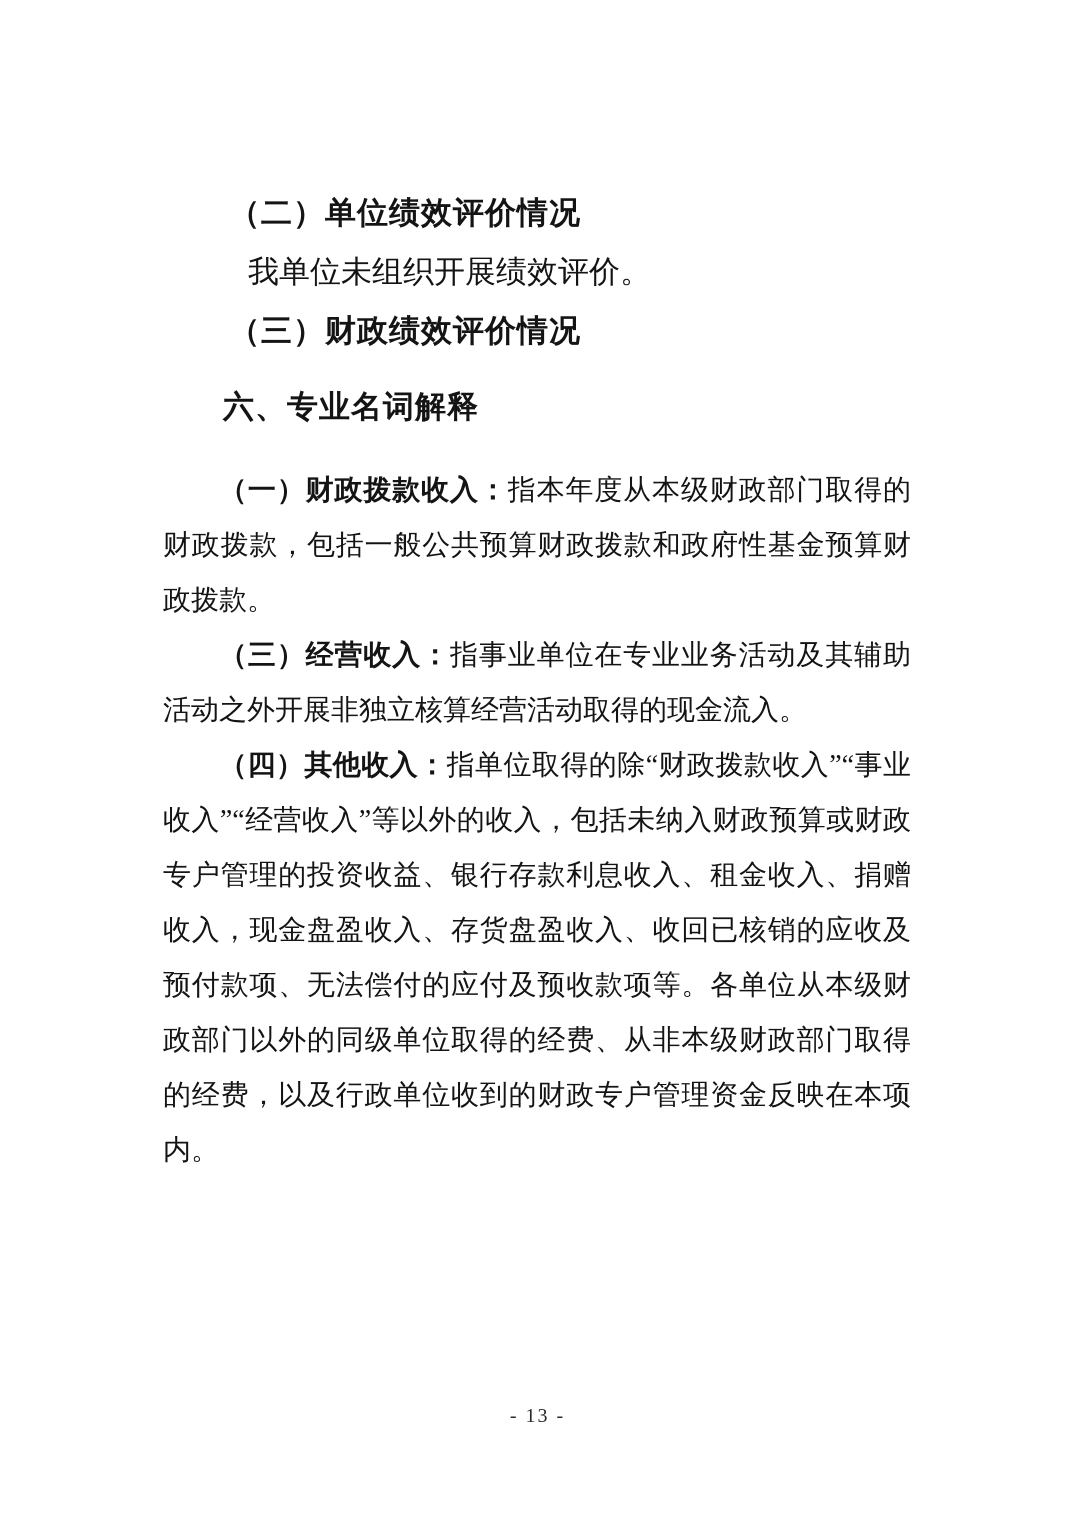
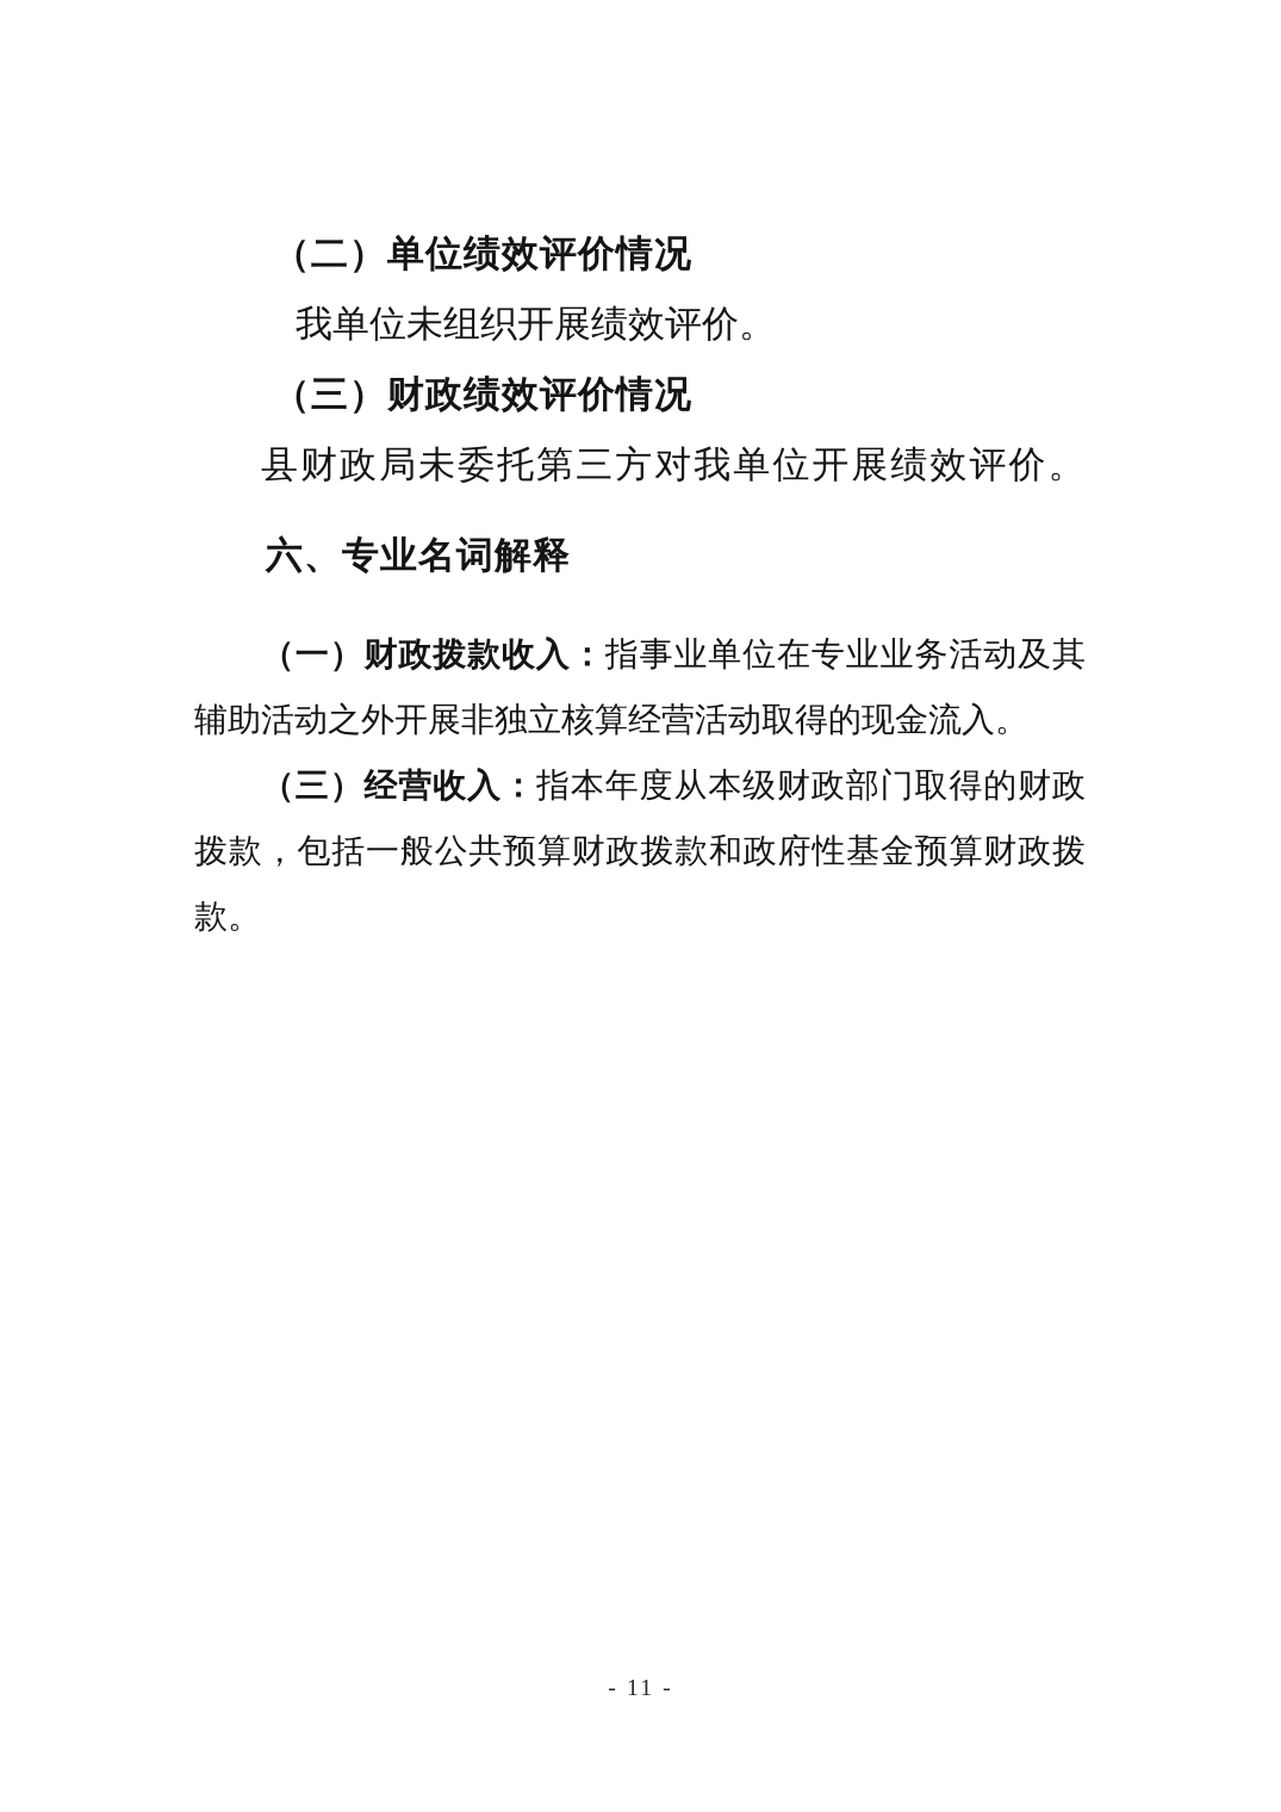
  （二）单位绩效评价情况
  我单位未组织开展绩效评价。
  （三）财政绩效评价情况
+ 县财政局未委托第三方对我单位开展绩效评价。
  六、专业名词解释
- （一）财政拨款收入：指本年度从本级财政部门取得的财政拨款，包括一般公共预算财政拨款和政府性基金预算财政拨款。
+ （一）财政拨款收入：指事业单位在专业业务活动及其辅助活动之外开展非独立核算经营活动取得的现金流入。
- （三）经营收入：指事业单位在专业业务活动及其辅助活动之外开展非独立核算经营活动取得的现金流入。
+ （三）经营收入：指本年度从本级财政部门取得的财政拨款，包括一般公共预算财政拨款和政府性基金预算财政拨款。
- （四）其他收入：指单位取得的除“财政拨款收入”“事业收入”“经营收入”等以外的收入，包括未纳入财政预算或财政专户管理的投资收益、银行存款利息收入、租金收入、捐赠收入，现金盘盈收入、存货盘盈收入、收回已核销的应收及预付款项、无法偿付的应付及预收款项等。各单位从本级财政部门以外的同级单位取得的经费、从非本级财政部门取得的经费，以及行政单位收到的财政专户管理资金反映在本项内。
- - 13 -
+ - 11 -
